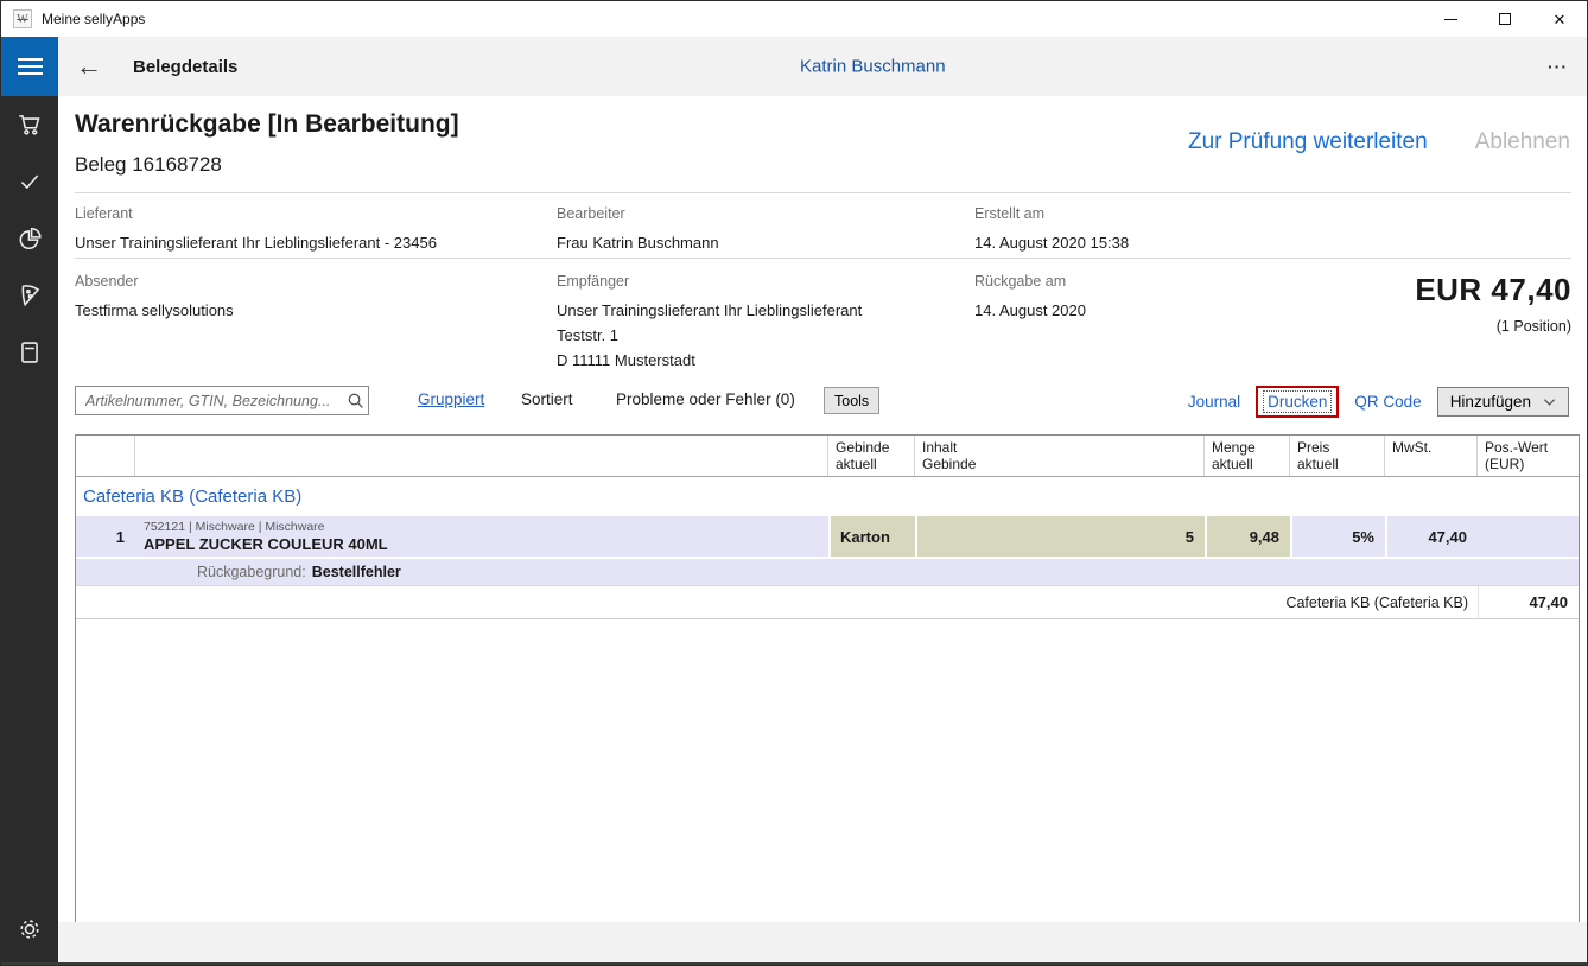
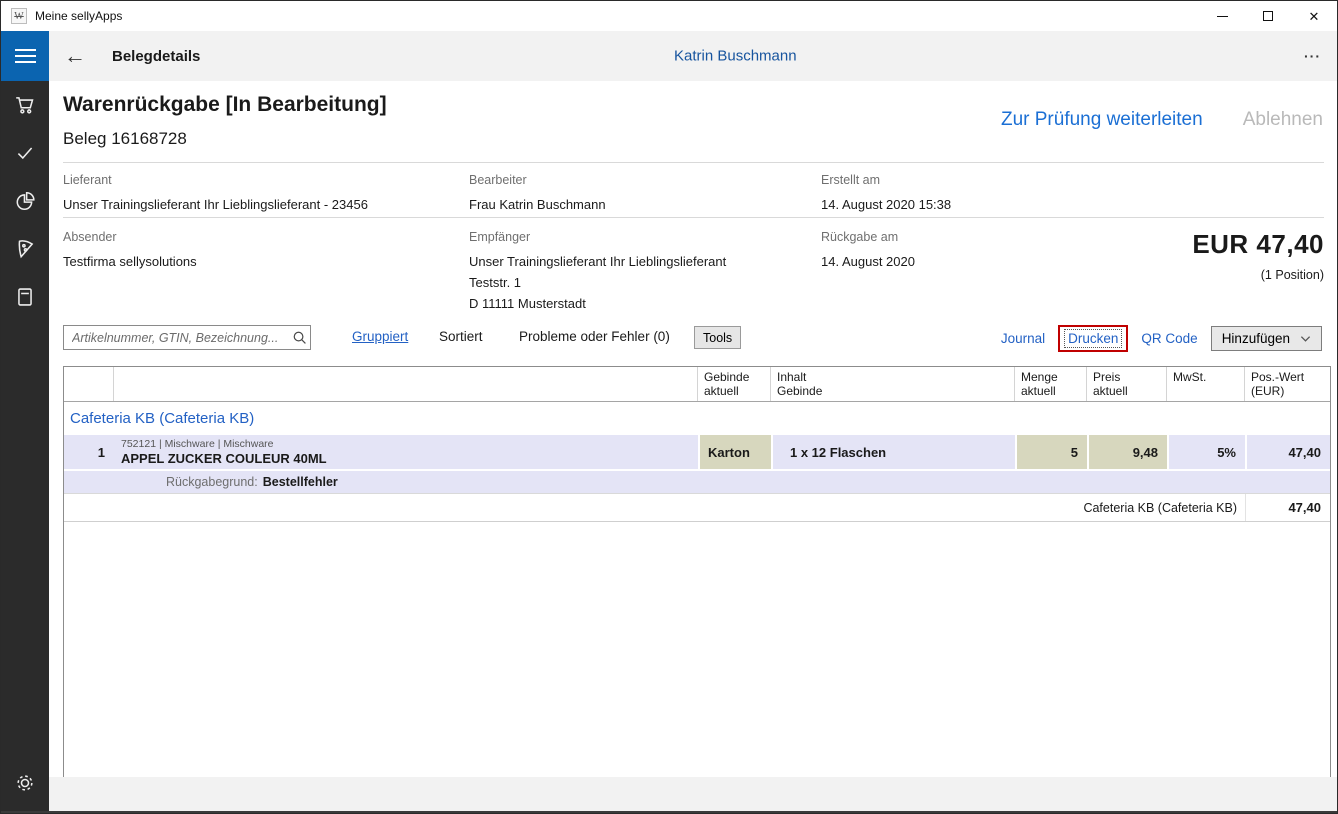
  W
  Meine sellyApps
  ✕
  ←
  Belegdetails
  Katrin Buschmann
  ···
  Warenrückgabe [In Bearbeitung]
  Beleg 16168728
  Zur Prüfung weiterleiten
  Ablehnen
  Lieferant
  Unser Trainingslieferant Ihr Lieblingslieferant - 23456
  Bearbeiter
  Frau Katrin Buschmann
  Erstellt am
  14. August 2020 15:38
  Absender
  Testfirma sellysolutions
  Empfänger
  Unser Trainingslieferant Ihr Lieblingslieferant
  Teststr. 1
  D 11111 Musterstadt
  Rückgabe am
  14. August 2020
  EUR 47,40
  (1 Position)
  Artikelnummer, GTIN, Bezeichnung...
  Gruppiert
  Sortiert
  Probleme oder Fehler (0)
  Tools
  Journal
  Drucken
  QR Code
  Hinzufügen
  Gebinde
  aktuell
  Inhalt
  Gebinde
  Menge
  aktuell
  Preis
  aktuell
  MwSt.
  Pos.-Wert
  (EUR)
  Cafeteria KB (Cafeteria KB)
  1
  752121 | Mischware | Mischware
  APPEL ZUCKER COULEUR 40ML
  Karton
+ 1 x 12 Flaschen
  5
  9,48
  5%
  47,40
  Rückgabegrund:
  Bestellfehler
  Cafeteria KB (Cafeteria KB)
  47,40
